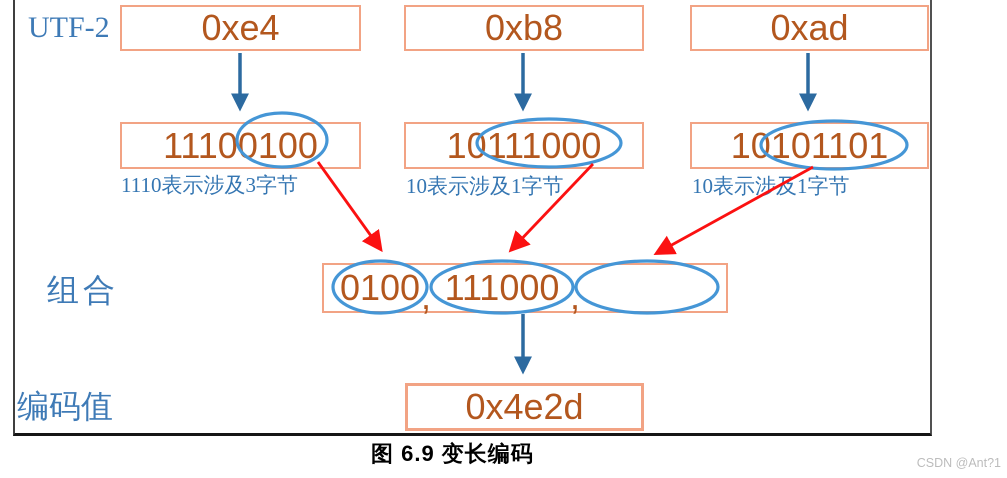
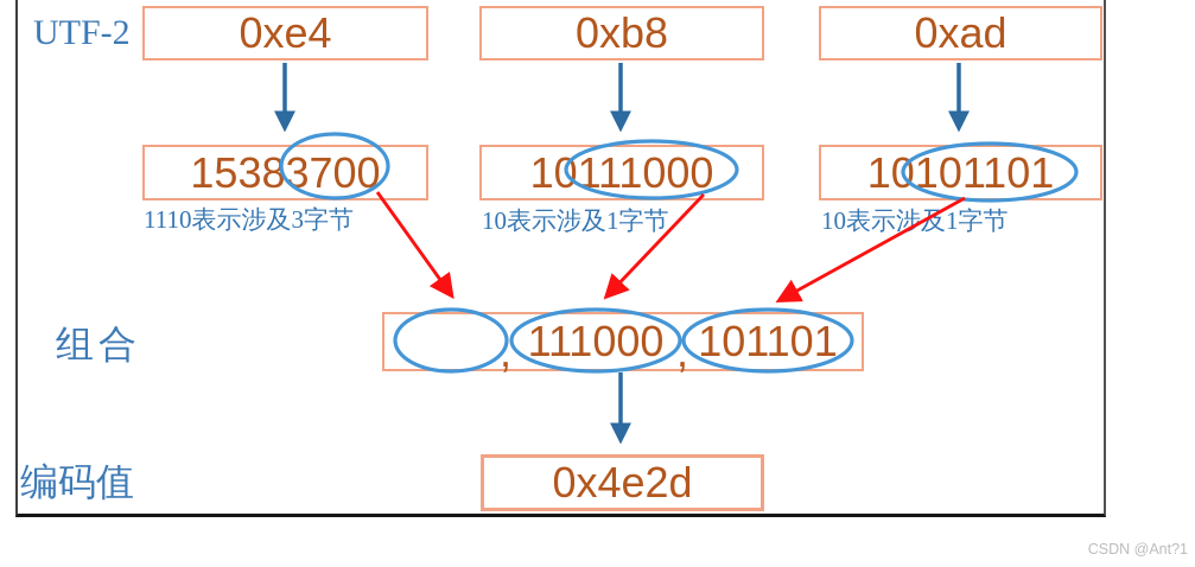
  UTF-2
  组合
  编码值
  0xe4
  0xb8
  0xad
- 11100100
+ 15383700
  1111000
  1101101
  1110表示涉及3字节
  10表示涉及1字节
  10表示涉及1字节
- 0100
  ,
  111000
  ,
+ 101101
  0x4e2d
- 图 6.9 变长编码
  CSDN @Ant?1
